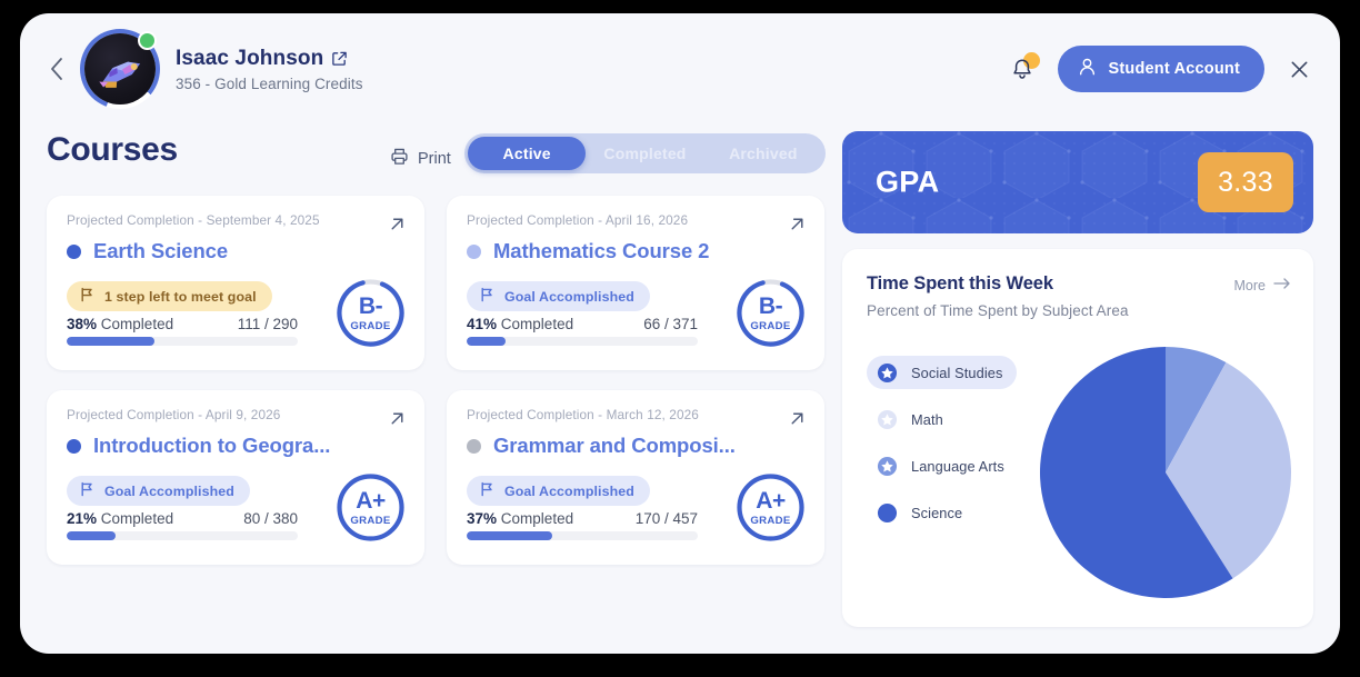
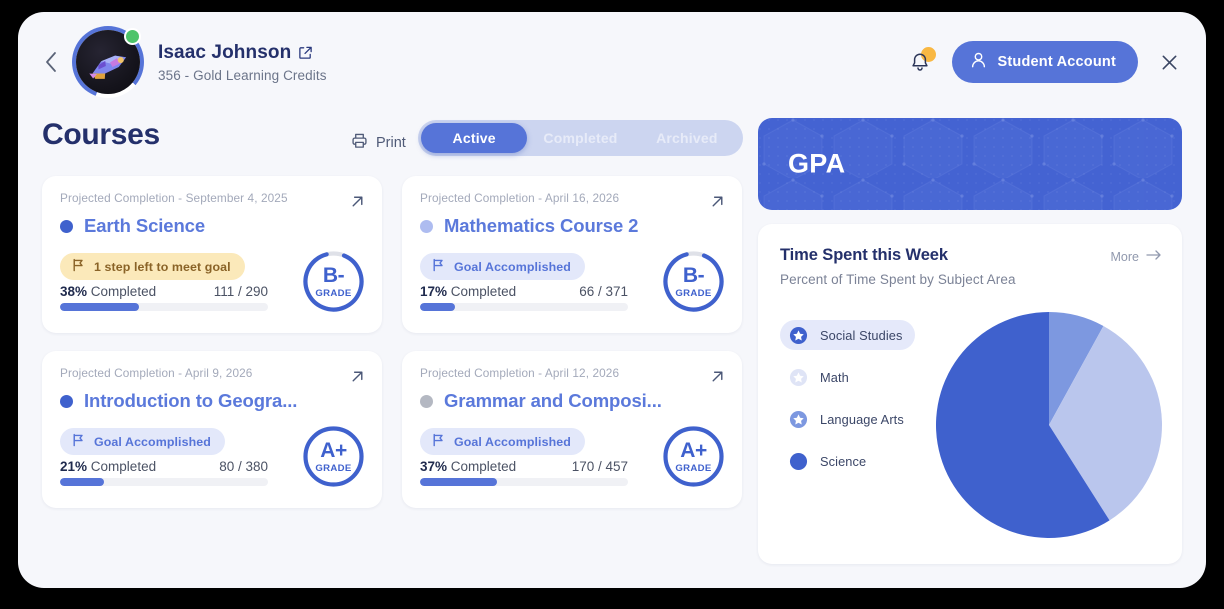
  Isaac Johnson
  356 - Gold Learning Credits
  Student Account
  Courses
  Print
  Active
  Completed
  Archived
  Projected Completion - September 4, 2025
  Earth Science
  1 step left to meet goal
  38% Completed
  111 / 290
  B-
  GRADE
  Projected Completion - April 16, 2026
  Mathematics Course 2
  Goal Accomplished
- 41% Completed
+ 17% Completed
  66 / 371
  B-
  GRADE
  Projected Completion - April 9, 2026
  Introduction to Geogra...
  Goal Accomplished
  21% Completed
  80 / 380
  A+
  GRADE
- Projected Completion - March 12, 2026
+ Projected Completion - April 12, 2026
  Grammar and Composi...
  Goal Accomplished
  37% Completed
  170 / 457
  A+
  GRADE
  GPA
- 3.33
  Time Spent this Week
  Percent of Time Spent by Subject Area
  More
  Social Studies
  Math
  Language Arts
  Science
